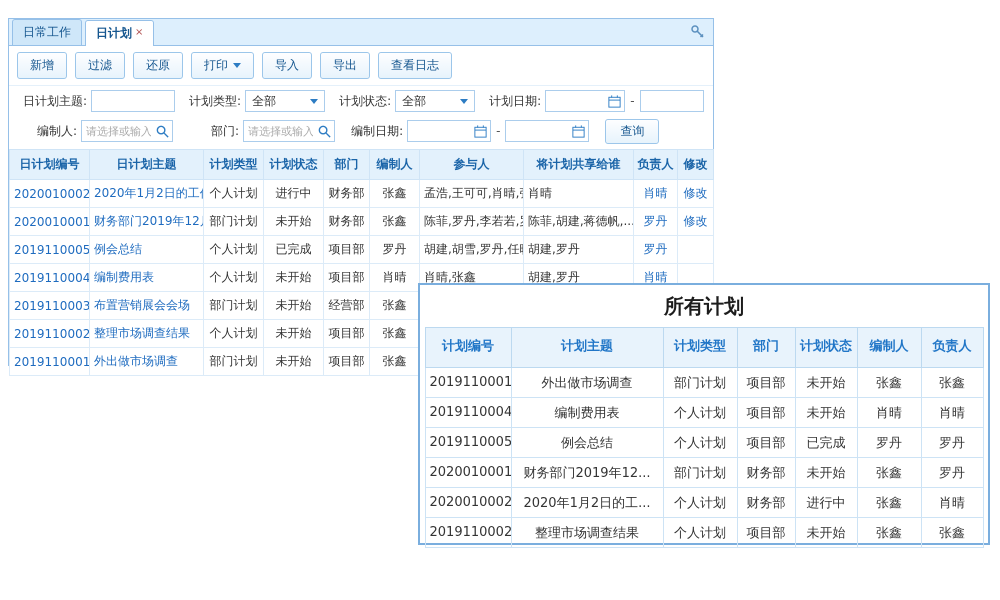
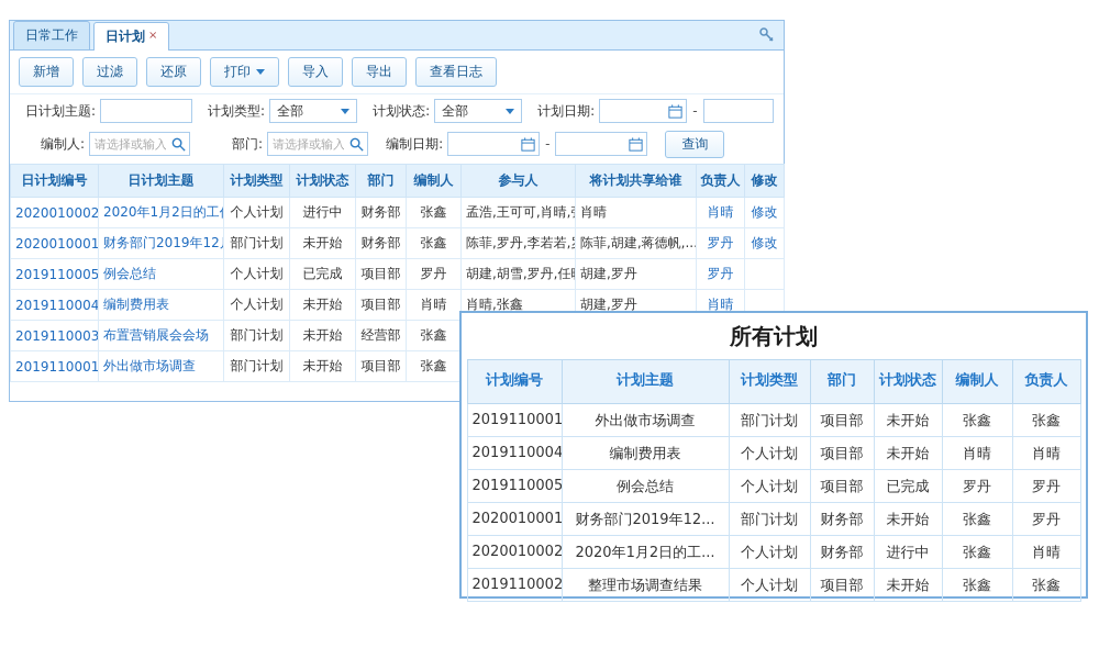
  日常工作
  日计划 ×
  新增
  过滤
  还原
  打印
  导入
  导出
  查看日志
  日计划主题:
  计划类型:
  全部
  计划状态:
  全部
  计划日期:
  -
  编制人:
  请选择或输入
  部门:
  请选择或输入
  编制日期:
  -
  查询
  日计划编号	日计划主题	计划类型	计划状态	部门	编制人	参与人	将计划共享给谁	负责人	修改
  2020010002	2020年1月2日的工	个人计划	进行中	财务部	张鑫	孟浩,王可可,肖晴,	肖晴	肖晴	修改
  2020010001	财务部门2019年12	部门计划	未开始	财务部	张鑫	陈菲,罗丹,李若若,	陈菲,胡建,蒋德帆,...	罗丹	修改
  2019110005	例会总结	个人计划	已完成	项目部	罗丹	胡建,胡雪,罗丹,任	胡建,罗丹	罗丹
  2019110004	编制费用表	个人计划	未开始	项目部	肖晴	肖晴,张鑫	胡建,罗丹	肖晴
  2019110003	布置营销展会会场	部门计划	未开始	经营部	张鑫
- 2019110002	整理市场调查结果	个人计划	未开始	项目部	张鑫
  2019110001	外出做市场调查	部门计划	未开始	项目部	张鑫
  所有计划
  计划编号	计划主题	计划类型	部门	计划状态	编制人	负责人
  2019110001	外出做市场调查	部门计划	项目部	未开始	张鑫	张鑫
  2019110004	编制费用表	个人计划	项目部	未开始	肖晴	肖晴
  2019110005	例会总结	个人计划	项目部	已完成	罗丹	罗丹
  2020010001	财务部门2019年12...	部门计划	财务部	未开始	张鑫	罗丹
  2020010002	2020年1月2日的工...	个人计划	财务部	进行中	张鑫	肖晴
  2019110002	整理市场调查结果	个人计划	项目部	未开始	张鑫	张鑫
